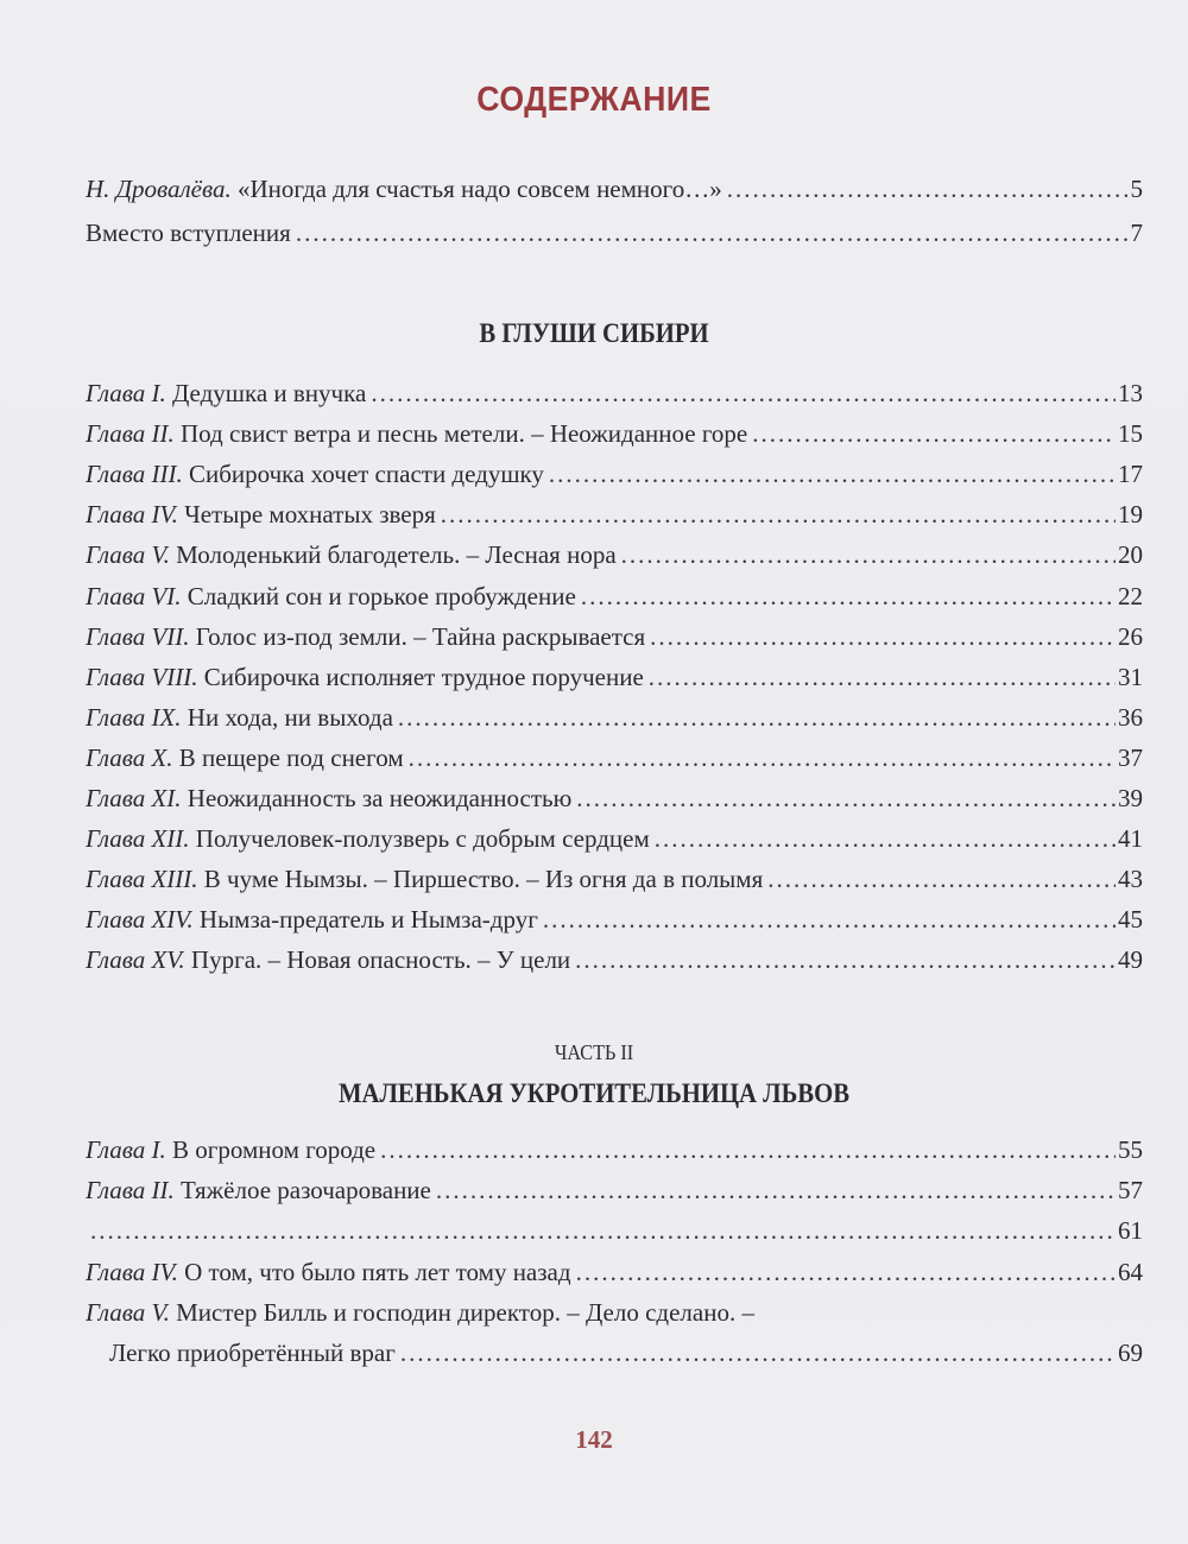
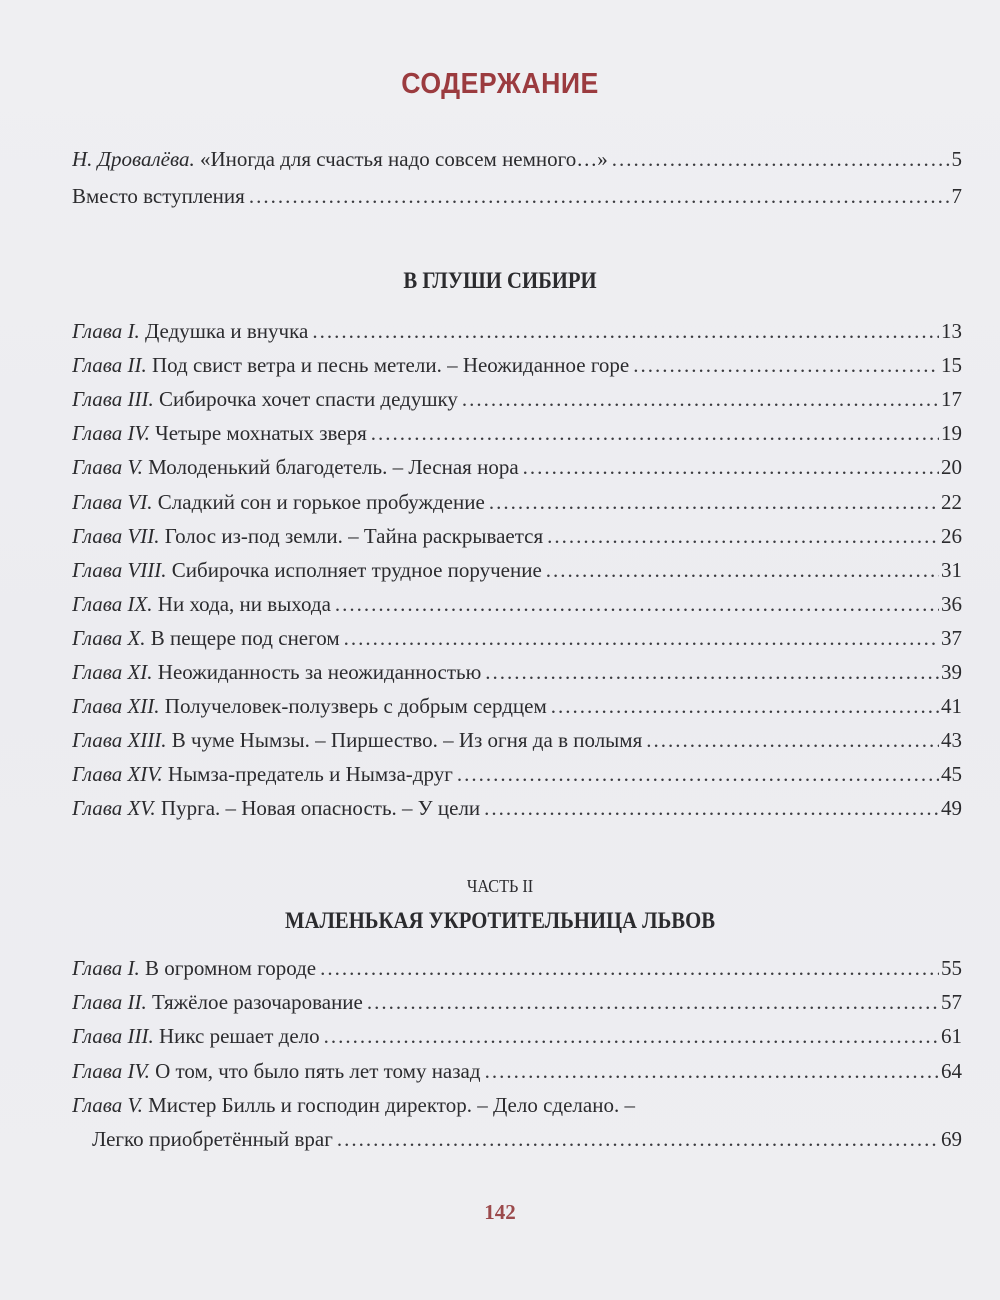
  СОДЕРЖАНИЕ
  Н. Дровалёва. «Иногда для счастья надо совсем немного…»
  5
  Вместо вступления
  7
  В ГЛУШИ СИБИРИ
  Глава I. Дедушка и внучка
  13
  Глава II. Под свист ветра и песнь метели. – Неожиданное горе
  15
  Глава III. Сибирочка хочет спасти дедушку
  17
  Глава IV. Четыре мохнатых зверя
  19
  Глава V. Молоденький благодетель. – Лесная нора
  20
  Глава VI. Сладкий сон и горькое пробуждение
  22
  Глава VII. Голос из-под земли. – Тайна раскрывается
  26
  Глава VIII. Сибирочка исполняет трудное поручение
  31
  Глава IX. Ни хода, ни выхода
  36
  Глава X. В пещере под снегом
  37
  Глава XI. Неожиданность за неожиданностью
  39
  Глава XII. Получеловек-полузверь с добрым сердцем
  41
  Глава XIII. В чуме Нымзы. – Пиршество. – Из огня да в полымя
  43
  Глава XIV. Нымза-предатель и Нымза-друг
  45
  Глава XV. Пурга. – Новая опасность. – У цели
  49
  ЧАСТЬ II
  МАЛЕНЬКАЯ УКРОТИТЕЛЬНИЦА ЛЬВОВ
  Глава I. В огромном городе
  55
  Глава II. Тяжёлое разочарование
  57
+ Глава III. Никс решает дело
  61
  Глава IV. О том, что было пять лет тому назад
  64
  Глава V. Мистер Билль и господин директор. – Дело сделано. –
  Легко приобретённый враг
  69
  142
